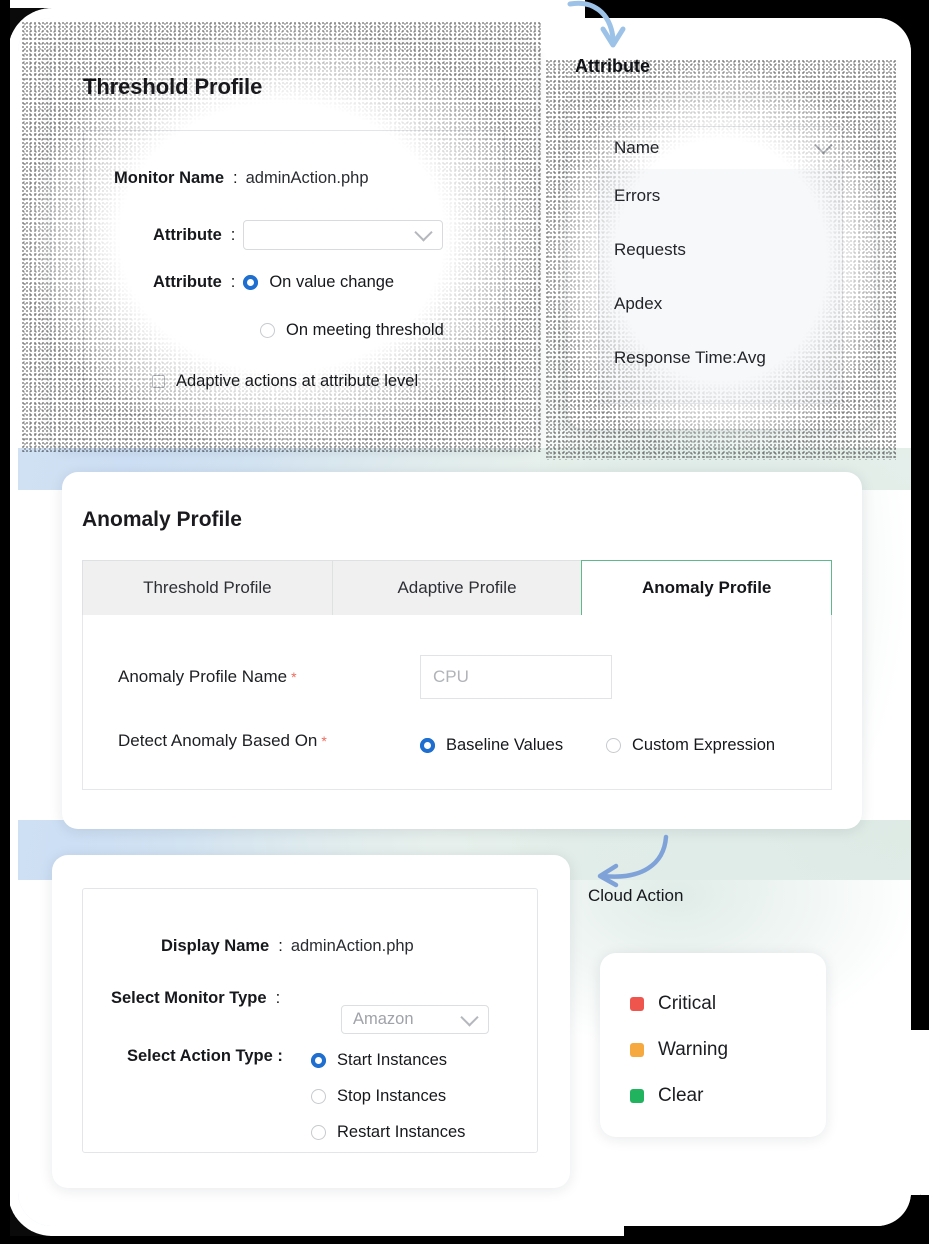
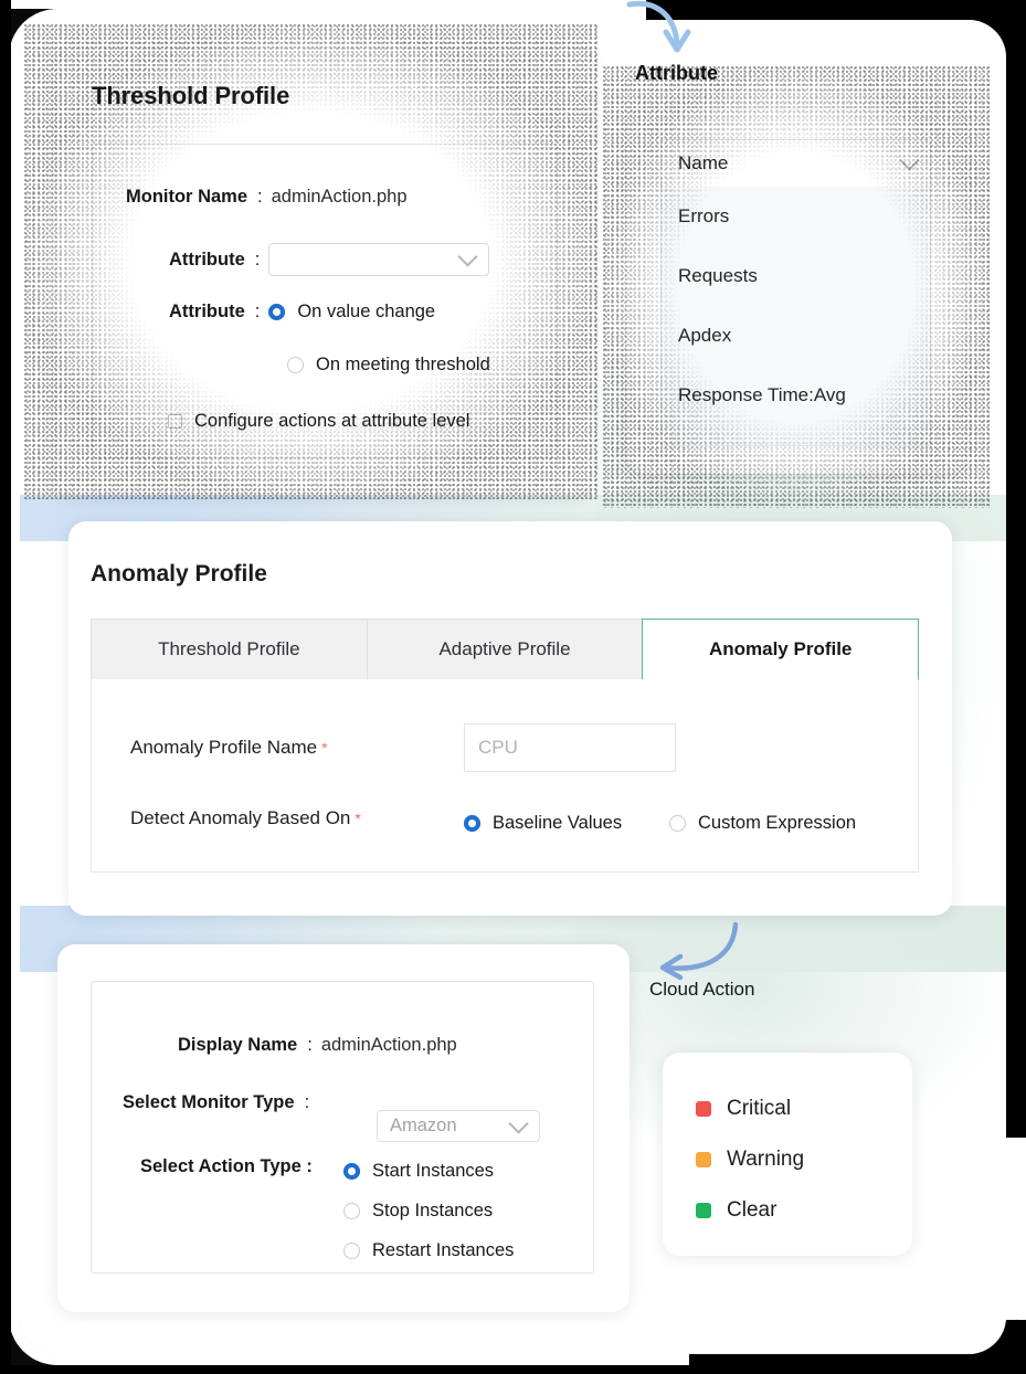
  Threshold Profile
  Monitor Name
  :
  adminAction.php
  Attribute
  :
  Attribute
  :
  On value change
  On meeting threshold
- Adaptive actions at attribute level
+ Configure actions at attribute level
  Attribute
  Name
  Errors
  Requests
  Apdex
  Response Time:Avg
  Anomaly Profile
  Threshold Profile
  Adaptive Profile
  Anomaly Profile
  Anomaly Profile Name
  *
  CPU
  Detect Anomaly Based On
  *
  Baseline Values
  Custom Expression
  Cloud Action
  Display Name
  :
  adminAction.php
  Select Monitor Type
  :
  Amazon
  Select Action Type :
  Start Instances
  Stop Instances
  Restart Instances
  Critical
  Warning
  Clear
